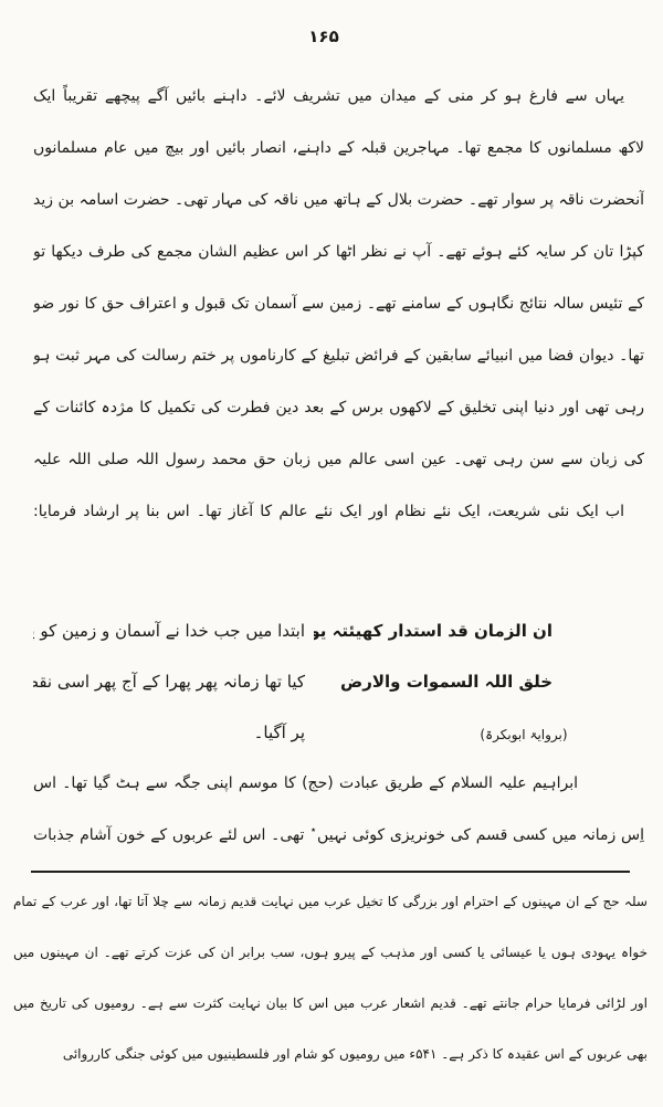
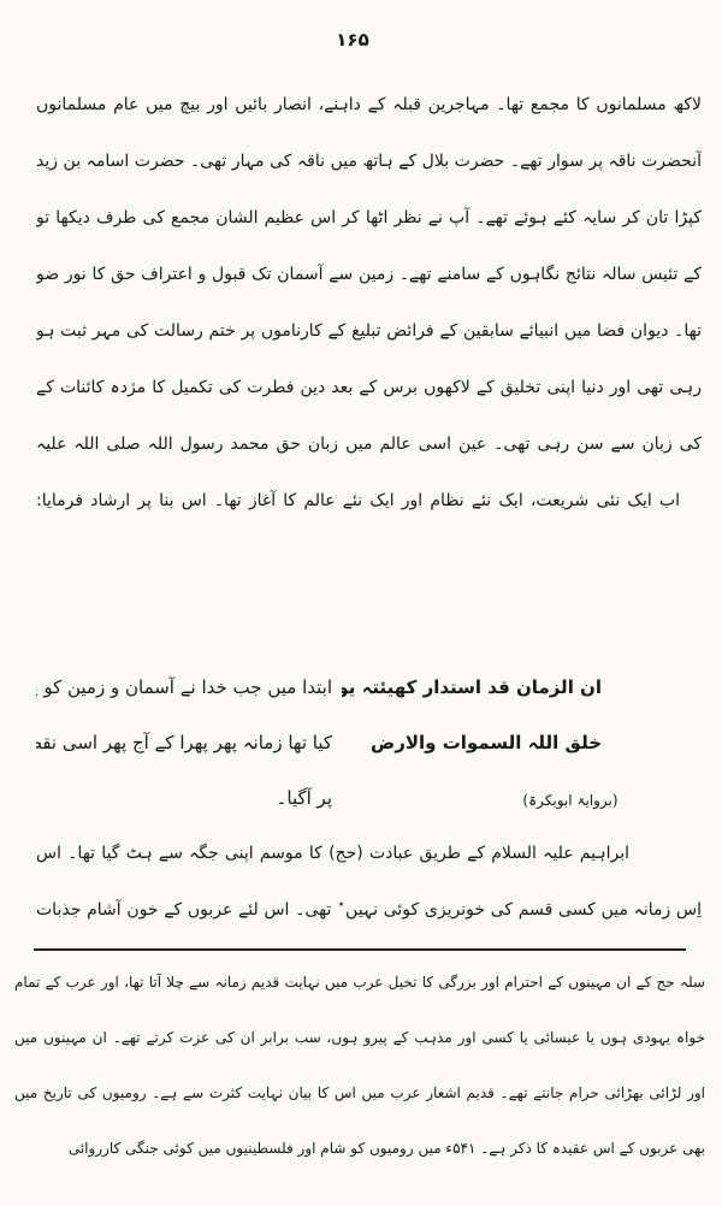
  ۱۶۵
- یہاں سے فارغ ہو کر منی کے میدان میں تشریف لائے۔ داہنے بائیں آگے پیچھے تقریباً ایک
  لاکھ مسلمانوں کا مجمع تھا۔ مہاجرین قبلہ کے داہنے، انصار بائیں اور بیچ میں عام مسلمانوں
  آنحضرت ناقہ پر سوار تھے۔ حضرت بلال کے ہاتھ میں ناقہ کی مہار تھی۔ حضرت اسامہ بن زید
  کپڑا تان کر سایہ کئے ہوئے تھے۔ آپ نے نظر اٹھا کر اس عظیم الشان مجمع کی طرف دیکھا تو
  کے تئیس سالہ نتائج نگاہوں کے سامنے تھے۔ زمین سے آسمان تک قبول و اعتراف حق کا نور ضو
  تھا۔ دیوان فضا میں انبیائے سابقین کے فرائض تبلیغ کے کارناموں پر ختم رسالت کی مہر ثبت ہو
  رہی تھی اور دنیا اپنی تخلیق کے لاکھوں برس کے بعد دین فطرت کی تکمیل کا مژدہ کائنات کے
  کی زبان سے سن رہی تھی۔ عین اسی عالم میں زبان حق محمد رسول اللہ صلی اللہ علیہ
  اب ایک نئی شریعت، ایک نئے نظام اور ایک نئے عالم کا آغاز تھا۔ اس بنا پر ارشاد فرمایا:
  ان الزمان قد استدار کھیئتہ یو
  ابتدا میں جب خدا نے آسمان و زمین کو پ
  خلق اللہ السموات والارض
  کیا تھا زمانہ پھر پھرا کے آج پھر اسی نقط
  (بروایۃ ابوبکرۃ)
  پر آگیا۔
  ابراہیم علیہ السلام کے طریق عبادت (حج) کا موسم اپنی جگہ سے ہٹ گیا تھا۔ اس
  اِس زمانہ میں کسی قسم کی خونریزی کوئی نہیں٭ تھی۔ اس لئے عربوں کے خون آشام جذبات
  سلہ حج کے ان مہینوں کے احترام اور بزرگی کا تخیل عرب میں نہایت قدیم زمانہ سے چلا آتا تھا، اور عرب کے تمام
  خواہ یہودی ہوں یا عیسائی یا کسی اور مذہب کے پیرو ہوں، سب برابر ان کی عزت کرتے تھے۔ ان مہینوں میں
- اور لڑائی فرمایا حرام جانتے تھے۔ قدیم اشعار عرب میں اس کا بیان نہایت کثرت سے ہے۔ رومیوں کی تاریخ میں
+ اور لڑائی بھڑائی حرام جانتے تھے۔ قدیم اشعار عرب میں اس کا بیان نہایت کثرت سے ہے۔ رومیوں کی تاریخ میں
  بھی عربوں کے اس عقیدہ کا ذکر ہے۔ ۵۴۱ء میں رومیوں کو شام اور فلسطینیوں میں کوئی جنگی کارروائی
